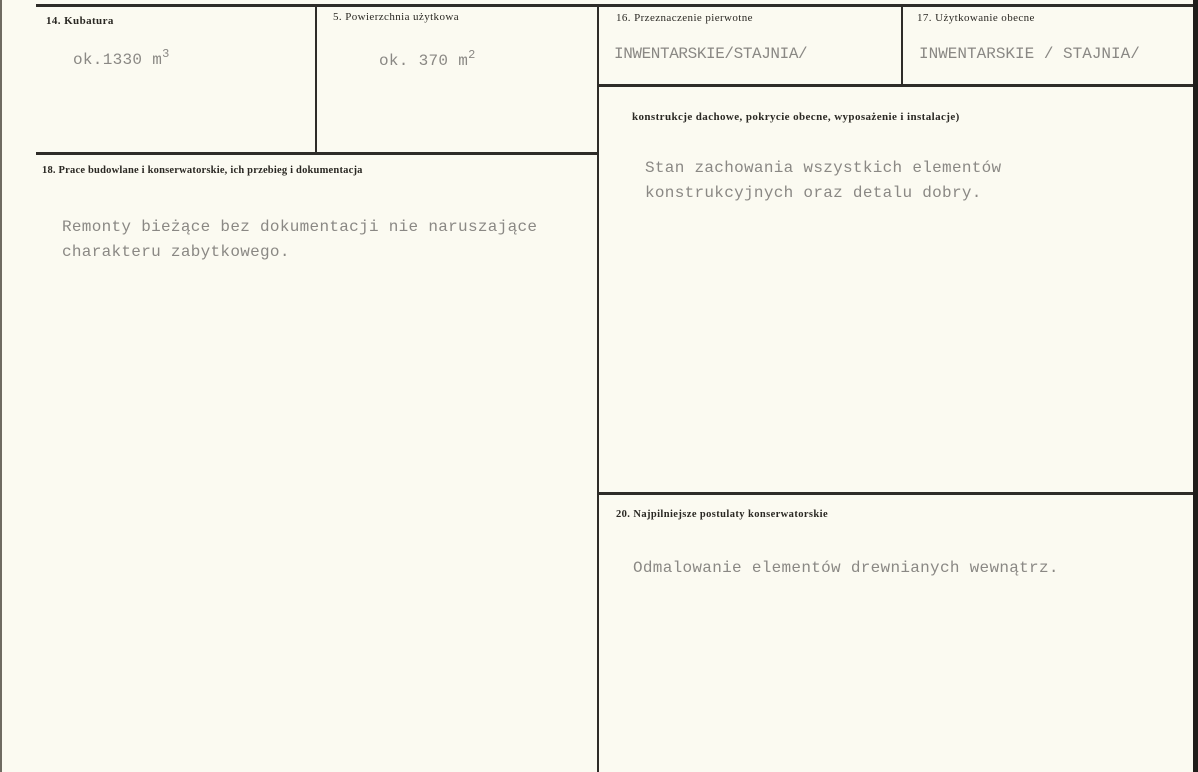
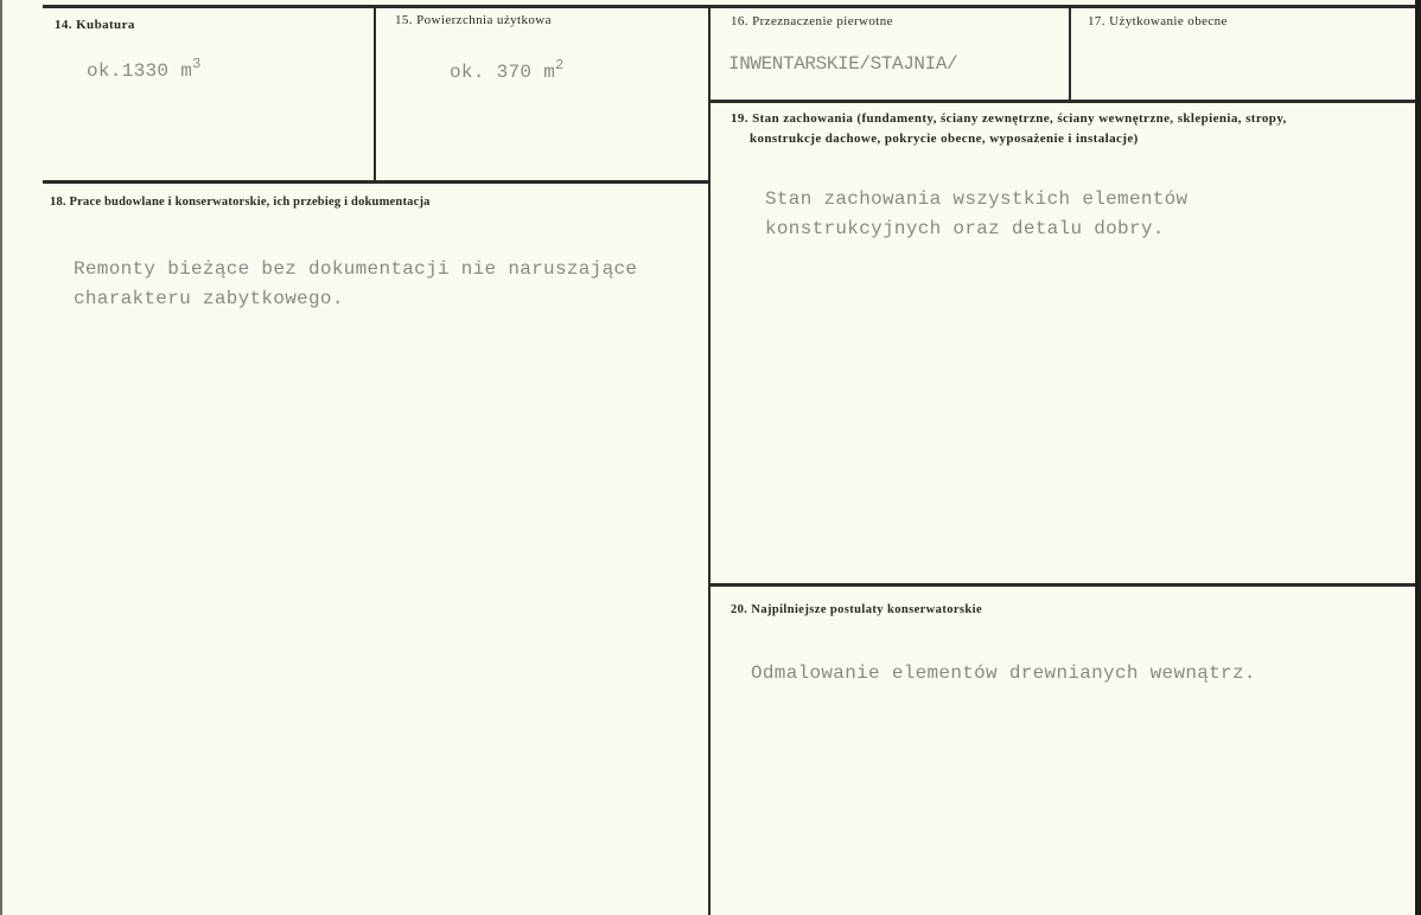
  14. Kubatura
  ok.1330 m3
- 5. Powierzchnia użytkowa
+ 15. Powierzchnia użytkowa
  ok. 370 m2
  16. Przeznaczenie pierwotne
  INWENTARSKIE/STAJNIA/
  17. Użytkowanie obecne
- INWENTARSKIE / STAJNIA/
  18. Prace budowlane i konserwatorskie, ich przebieg i dokumentacja
  Remonty bieżące bez dokumentacji nie naruszające
  charakteru zabytkowego.
+ 19. Stan zachowania (fundamenty, ściany zewnętrzne, ściany wewnętrzne, sklepienia, stropy,
  konstrukcje dachowe, pokrycie obecne, wyposażenie i instalacje)
  Stan zachowania wszystkich elementów
  konstrukcyjnych oraz detalu dobry.
  20. Najpilniejsze postulaty konserwatorskie
  Odmalowanie elementów drewnianych wewnątrz.
